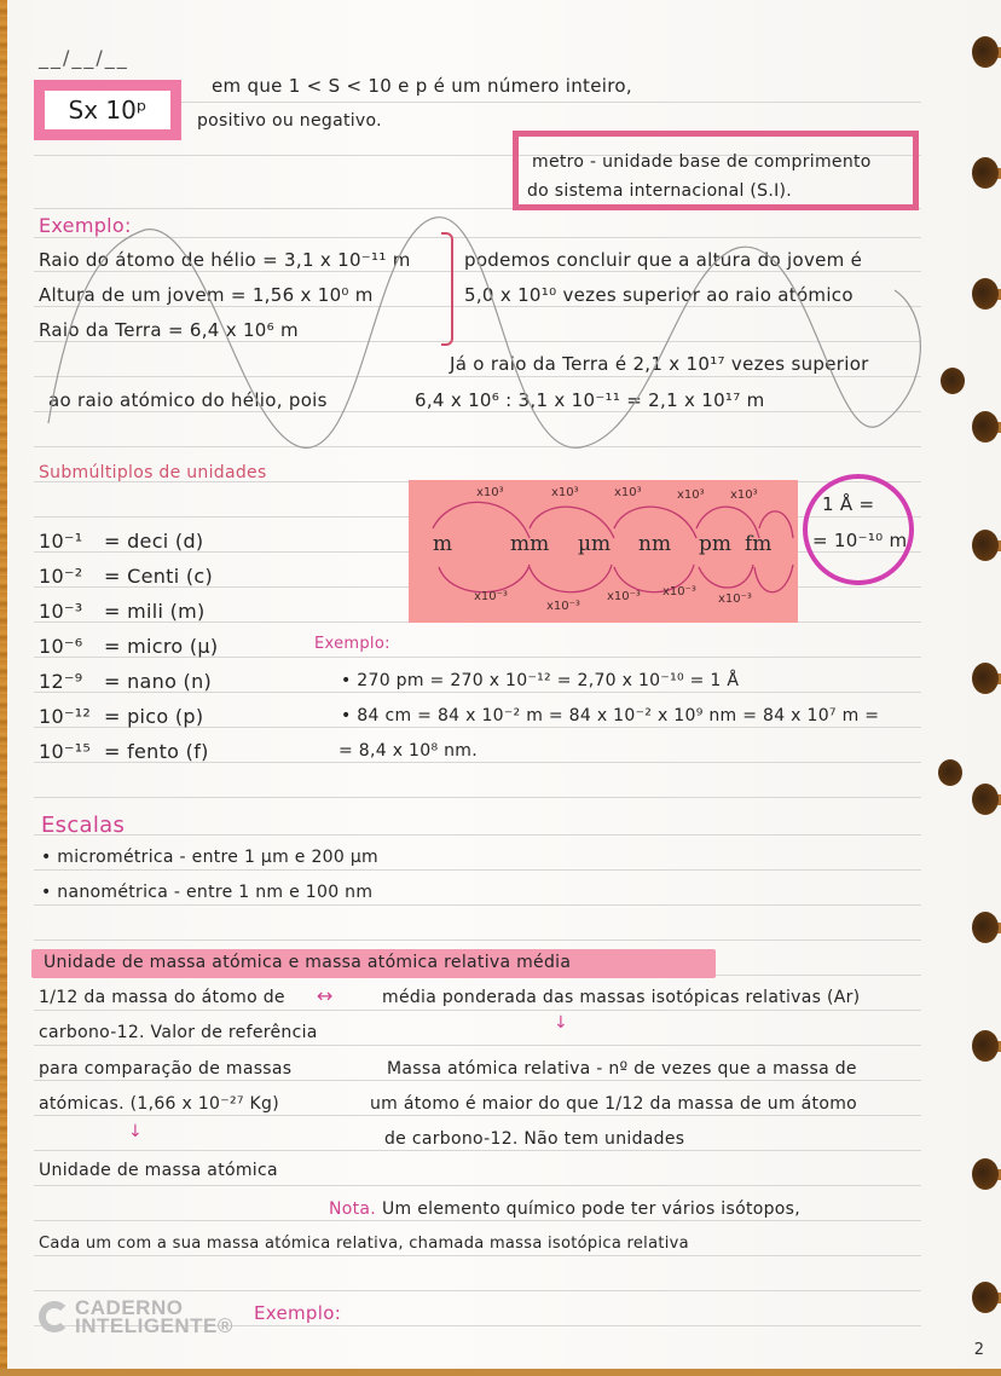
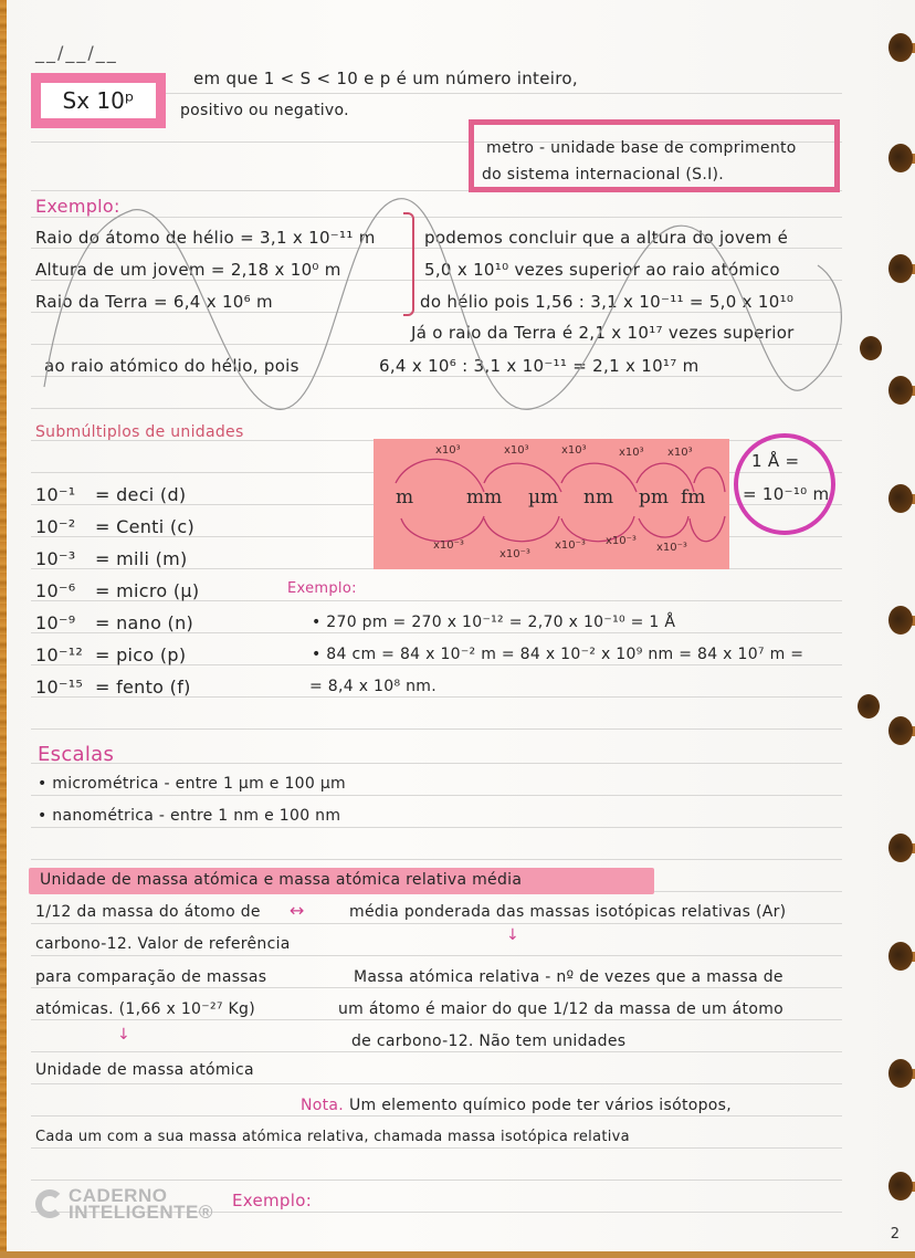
  __/__/__
  Sx 10ᵖ
  em que 1 < S < 10 e p é um número inteiro,
  positivo ou negativo.
  metro - unidade base de comprimento
  do sistema internacional (S.I).
  Exemplo:
  Raio d átomo de hélio = 3,1 x 10⁻¹¹ m
- Altura de um jovem = 1,56 x 10⁰ m
+ Altura de um jovem = 2,18 x 10⁰ m
  Raio da Terra = 6,4 x 10⁶ m
  podemos concluir que a altura do jovem é
  5,0 x 10¹⁰ vezes superior ao raio atómico
+ do hélio pois 1,56 : 3,1 x 10⁻¹¹ = 5,0 x 10¹⁰
  Já o raio da Terra é 2, x 10¹⁷ vezes superior
  ao raio atómico do héio, pois
  6,4 x 10⁶ : 3,1 x 10⁻¹¹ = 2,1 x 10¹⁷ m
  Submúltiplos de unidades
  10⁻¹
  = deci (d)
  10⁻²
  = Centi (c)
  10⁻³
  = mili (m)
  10⁻⁶
  = micro (µ)
- 12⁻⁹
+ 10⁻⁹
  = nano (n)
  10⁻¹²
  = pico (p)
  10⁻¹⁵
  = fento (f)
  m
  mm
  µm
  nm
  pm
  fm
  x10³
  x10³
  x10³
  x10³
  x10³
  x10⁻³
  x10⁻³
  x10⁻³
  x10⁻³
  x10⁻³
  1 Å =
  = 10⁻¹⁰ m
  Exemplo:
  • 270 pm = 270 x 10⁻¹² = 2,70 x 10⁻¹⁰ = 1 Å
  • 84 cm = 84 x 10⁻² m = 84 x 10⁻² x 10⁹ nm = 84 x 10⁷ m =
  = 8,4 x 10⁸ nm.
  Escalas
- • micrométrica - entre 1 µm e 200 µm
+ • micrométrica - entre 1 µm e 100 µm
  • nanométrica - entre 1 nm e 100 nm
  Unidade de massa atómica e massa atómica relativa média
  1/12 da massa do átomo de
  ↔
  média ponderada das massas isotópicas relativas (Ar)
  ↓
  carbono-12. Valor de referência
  para comparação de massas
  atómicas. (1,66 x 10⁻²⁷ Kg)
  ↓
  Unidade de massa atómica
  Massa atómica relativa - nº de vezes que a massa de
  um átomo é maior do que 1/12 da massa de um átomo
  de carbono-12. Não tem unidades
  Nota.
  Um elemento químico pode ter vários isótopos,
  Cada um com a sua massa atómica relativa, chamada massa isotópica relativa
  CADERNO
  INTELIGENTE®
  Exemplo:
  2
